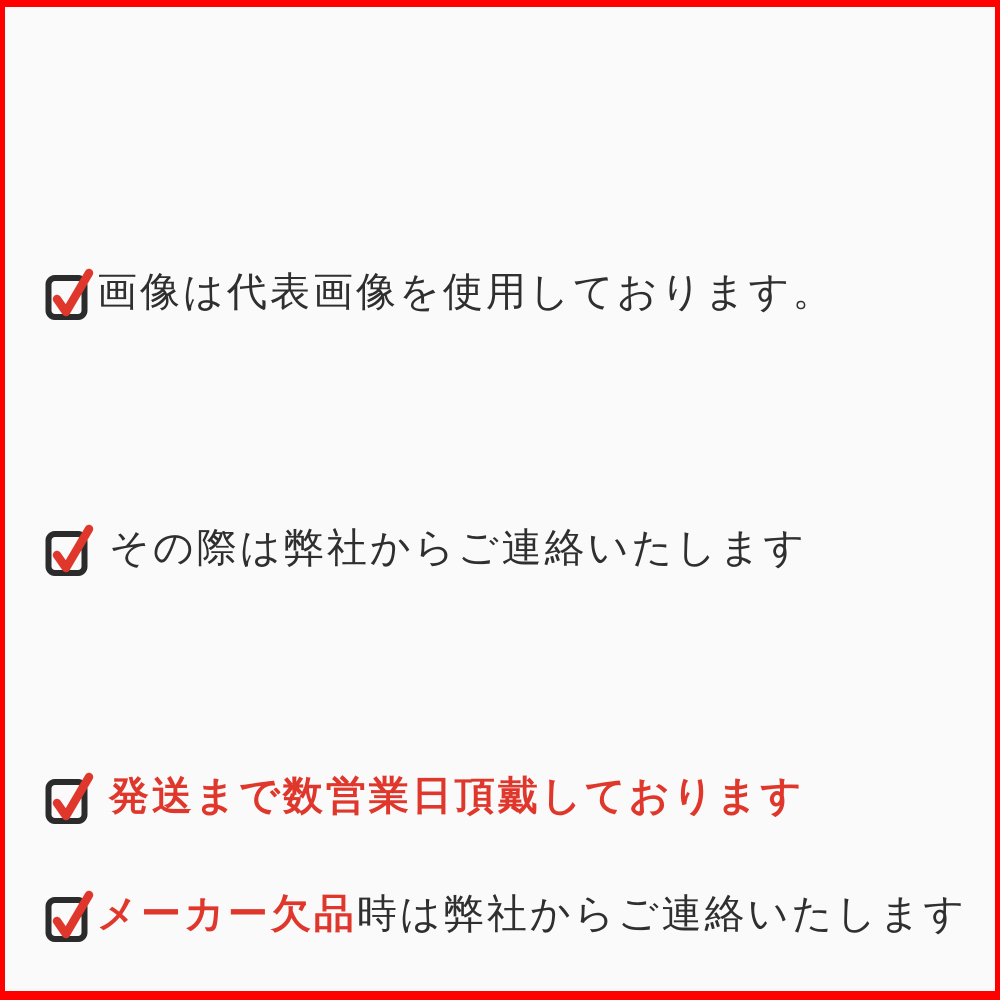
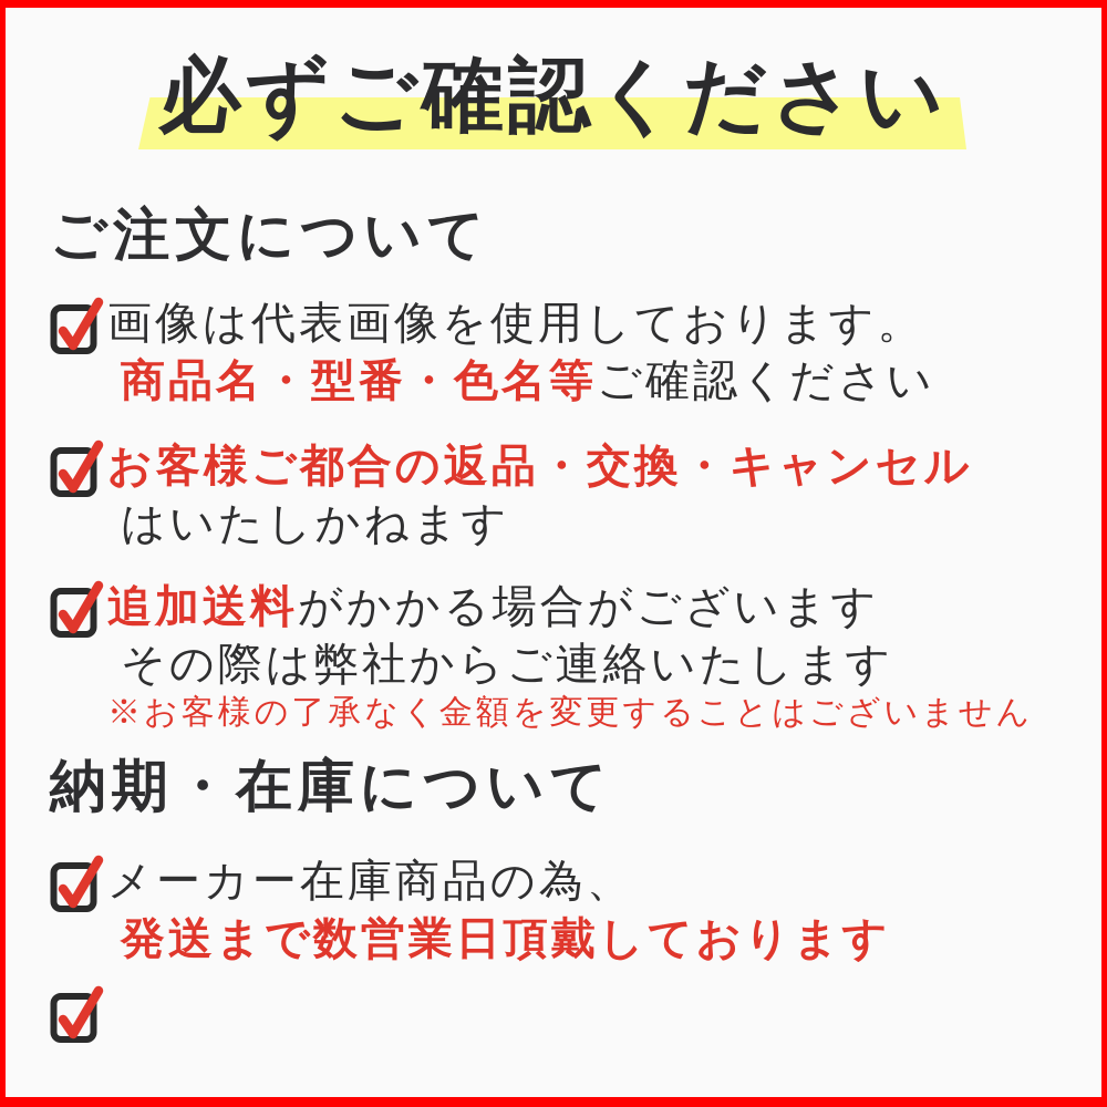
+ 必ずご確認ください
+ ご注文について
  画像は代表画像を使用しております。
+ 商品名・型番・色名等ご確認ください
+ お客様ご都合の返品・交換・キャンセル
+ はいたしかねます
+ 追加送料がかかる場合がございます
  その際は弊社からご連絡いたします
+ ※お客様の了承なく金額を変更することはございません
+ 納期・在庫について
+ メーカー在庫商品の為、
  発送まで数営業日頂戴しております
- メーカー欠品時は弊社からご連絡いたします
